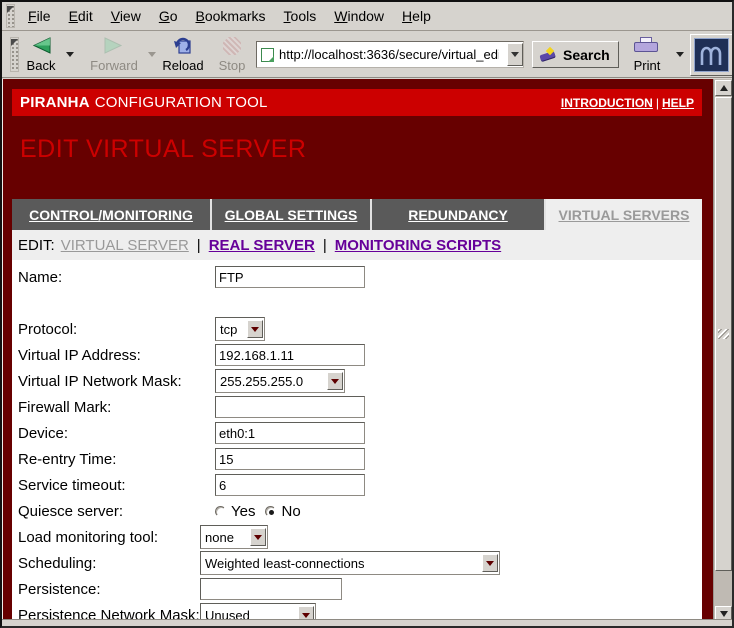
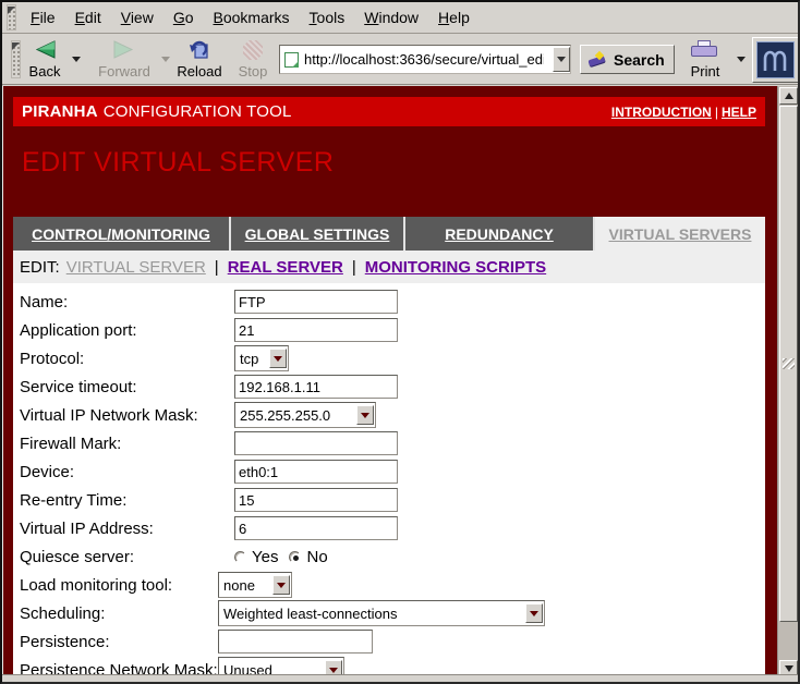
  File
  Edit
  View
  Go
  Bookmarks
  Tools
  Window
  Help
  Back
  Forward
  Reload
  Stop
  http://localhost:3636/secure/virtual_ed
  Search
  Print
  PIRANHA
  CONFIGURATION TOOL
  INTRODUCTION | HELP
  EDIT VIRTUAL SERVER
  CONTROL/MONITORING
  GLOBAL SETTINGS
  REDUNDANCY
  VIRTUAL SERVERS
  EDIT:
  VIRTUAL SERVER
  |
  REAL SERVER
  |
  MONITORING SCRIPTS
  Name:
  FTP
+ Application port:
+ 21
  Protocol:
  tcp
- Virtual IP Address:
+ Service timeout:
  192.168.1.11
  Virtual IP Network Mask:
  255.255.255.0
  Firewall Mark:
  Device:
  eth0:1
  Re-entry Time:
  15
- Service timeout:
+ Virtual IP Address:
  6
  Quiesce server:
  Yes
  No
  Load monitoring tool:
  none
  Scheduling:
  Weighted least-connections
  Persistence:
  Persistence Network Mask:
  Unused
